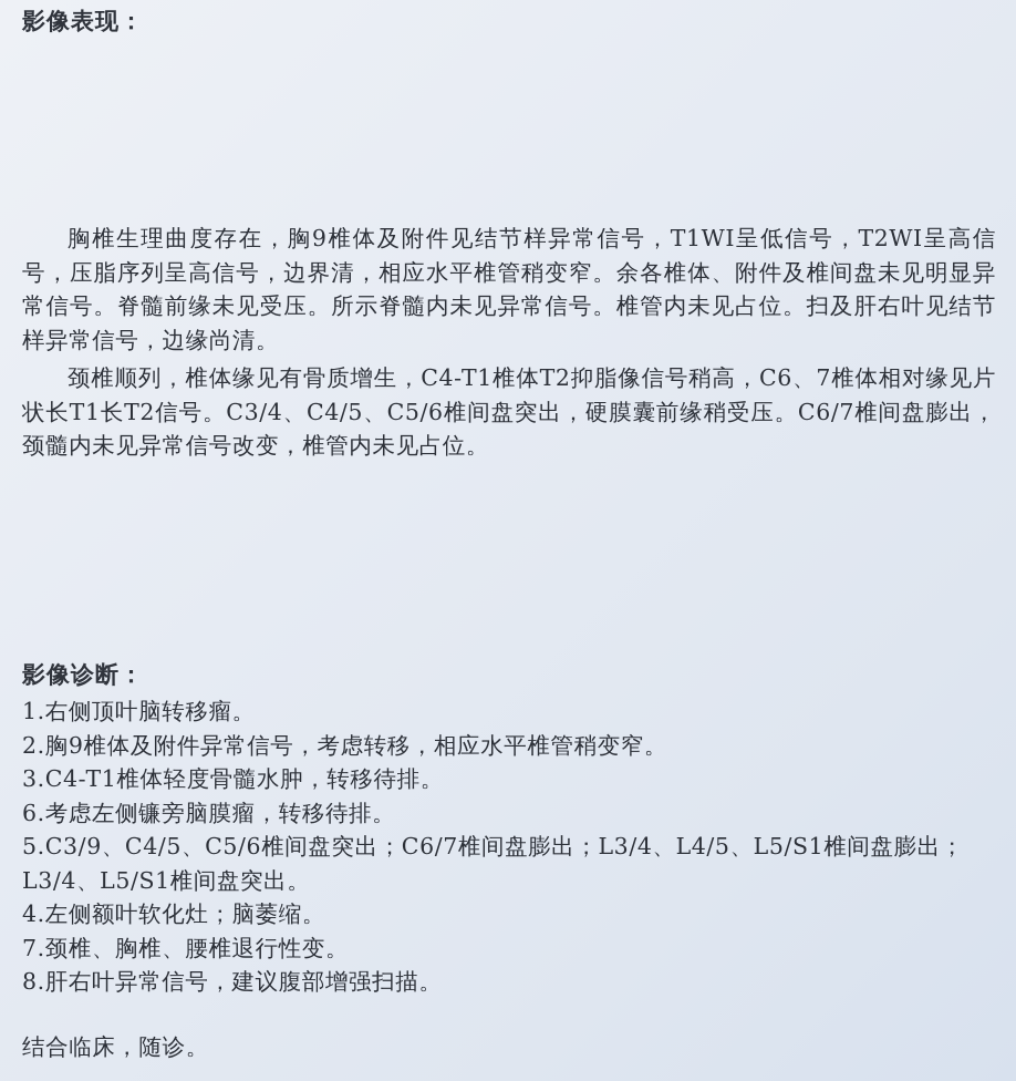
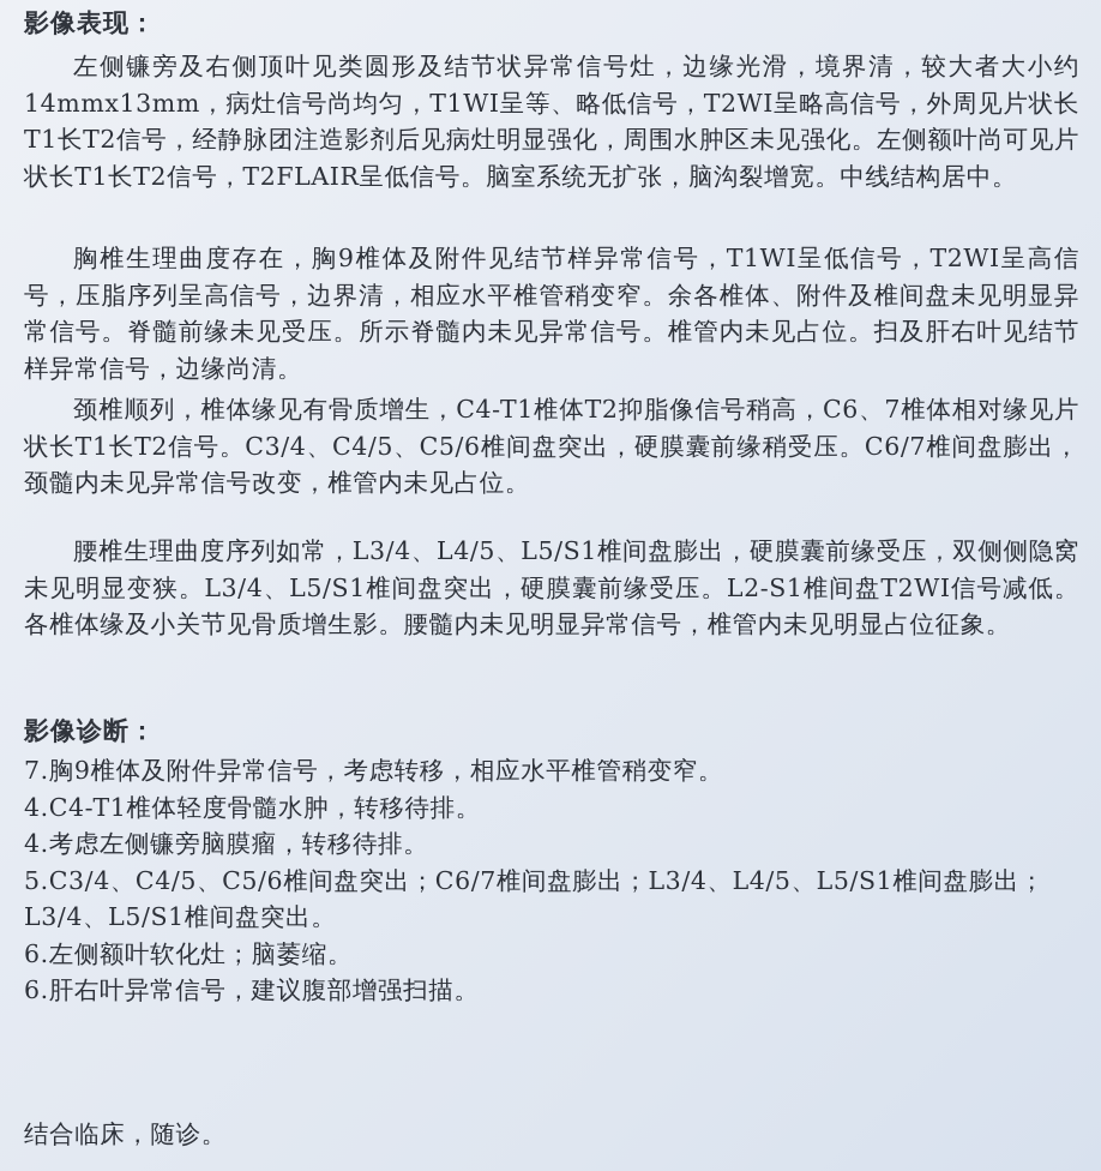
  影像表现：
+ 左侧镰旁及右侧顶叶见类圆形及结节状异常信号灶，边缘光滑，境界清，较大者大小约14mmx13mm，病灶信号尚均匀，T1WI呈等、略低信号，T2WI呈略高信号，外周见片状长T1长T2信号，经静脉团注造影剂后见病灶明显强化，周围水肿区未见强化。左侧额叶尚可见片状长T1长T2信号，T2FLAIR呈低信号。脑室系统无扩张，脑沟裂增宽。中线结构居中。
  胸椎生理曲度存在，胸9椎体及附件见结节样异常信号，T1WI呈低信号，T2WI呈高信号，压脂序列呈高信号，边界清，相应水平椎管稍变窄。余各椎体、附件及椎间盘未见明显异常信号。脊髓前缘未见受压。所示脊髓内未见异常信号。椎管内未见占位。扫及肝右叶见结节样异常信号，边缘尚清。
  颈椎顺列，椎体缘见有骨质增生，C4-T1椎体T2抑脂像信号稍高，C6、7椎体相对缘见片状长T1长T2信号。C3/4、C4/5、C5/6椎间盘突出，硬膜囊前缘稍受压。C6/7椎间盘膨出，颈髓内未见异常信号改变，椎管内未见占位。
+ 腰椎生理曲度序列如常，L3/4、L4/5、L5/S1椎间盘膨出，硬膜囊前缘受压，双侧侧隐窝未见明显变狭。L3/4、L5/S1椎间盘突出，硬膜囊前缘受压。L2-S1椎间盘T2WI信号减低。各椎体缘及小关节见骨质增生影。腰髓内未见明显异常信号，椎管内未见明显占位征象。
  影像诊断：
- 1.右侧顶叶脑转移瘤。
- 2.胸9椎体及附件异常信号，考虑转移，相应水平椎管稍变窄。
+ 7.胸9椎体及附件异常信号，考虑转移，相应水平椎管稍变窄。
- 3.C4-T1椎体轻度骨髓水肿，转移待排。
+ 4.C4-T1椎体轻度骨髓水肿，转移待排。
- 6.考虑左侧镰旁脑膜瘤，转移待排。
+ 4.考虑左侧镰旁脑膜瘤，转移待排。
- 5.C3/9、C4/5、C5/6椎间盘突出；C6/7椎间盘膨出；L3/4、L4/5、L5/S1椎间盘膨出；L3/4、L5/S1椎间盘突出。
+ 5.C3/4、C4/5、C5/6椎间盘突出；C6/7椎间盘膨出；L3/4、L4/5、L5/S1椎间盘膨出；L3/4、L5/S1椎间盘突出。
- 4.左侧额叶软化灶；脑萎缩。
+ 6.左侧额叶软化灶；脑萎缩。
- 7.颈椎、胸椎、腰椎退行性变。
- 8.肝右叶异常信号，建议腹部增强扫描。
+ 6.肝右叶异常信号，建议腹部增强扫描。
  结合临床，随诊。
